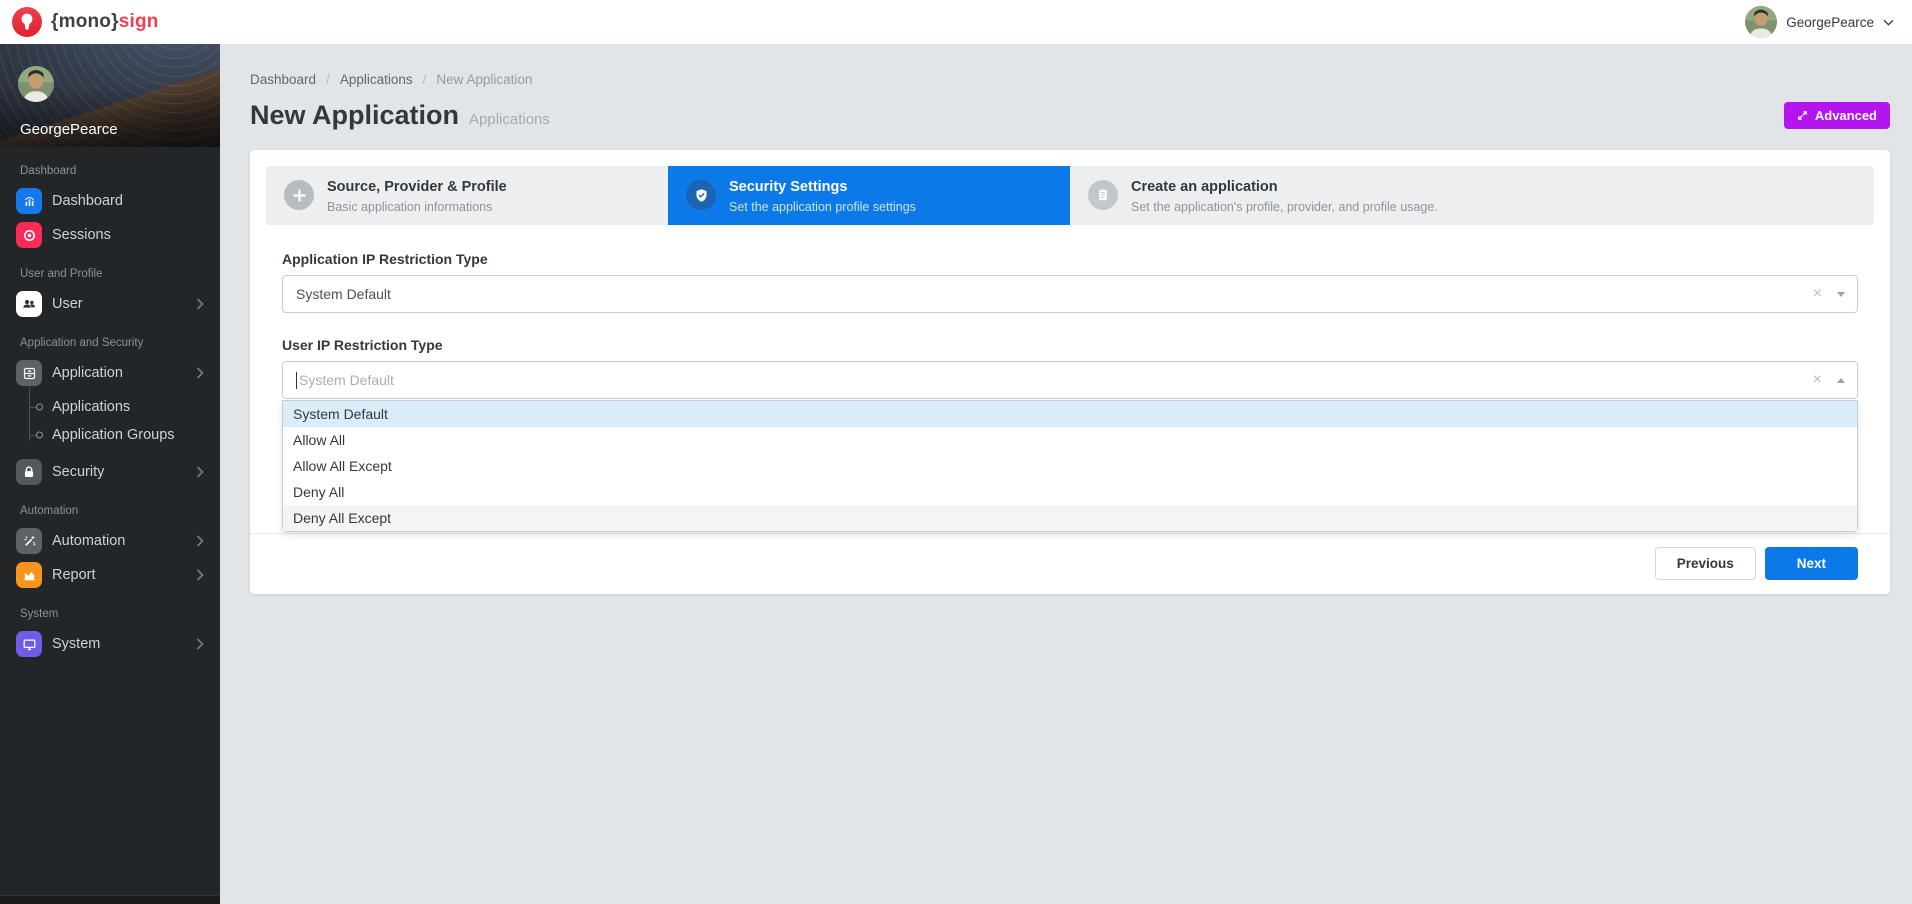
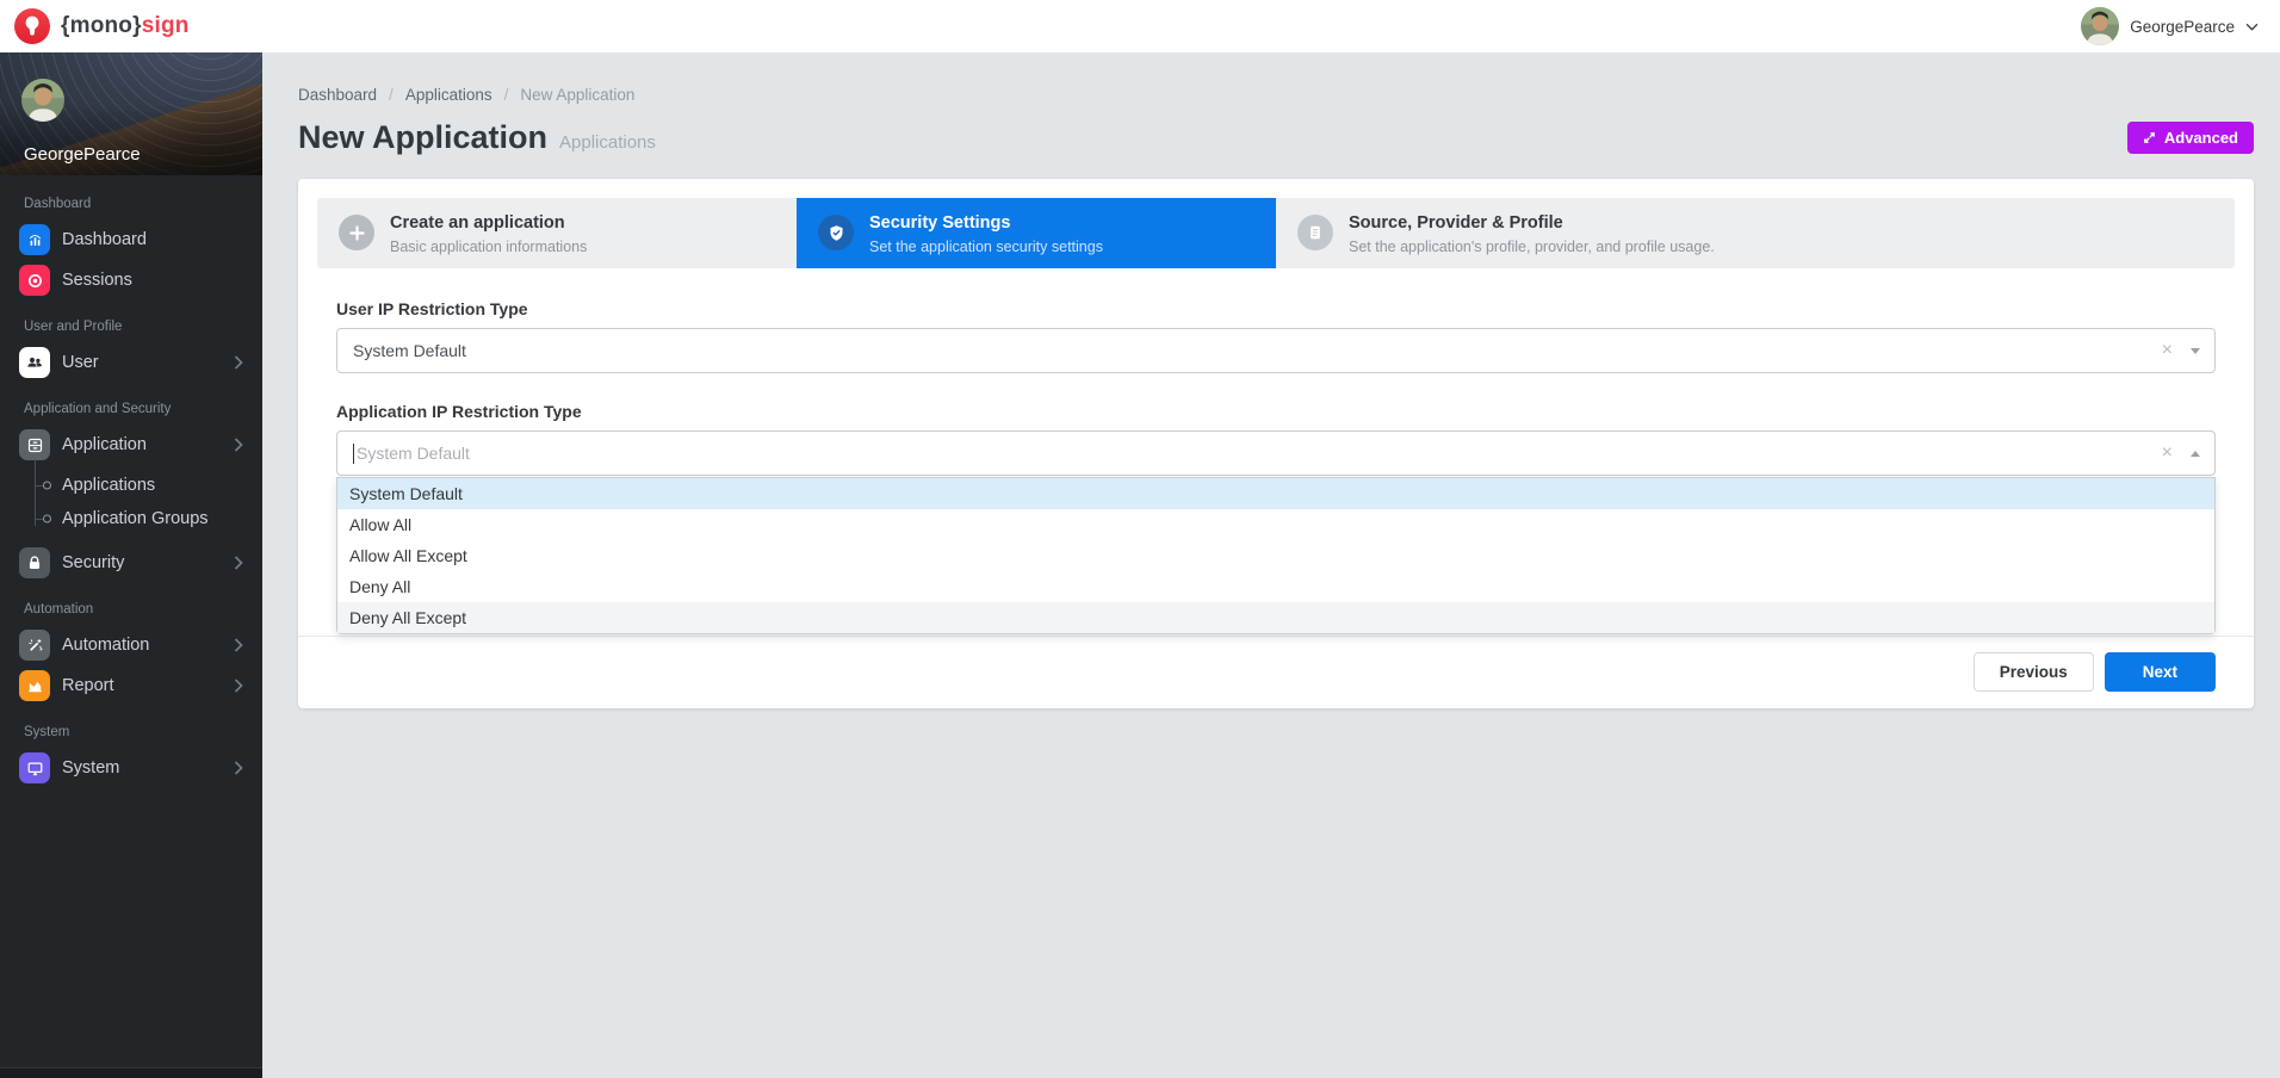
  {mono}sign
  GeorgePearce
  GeorgePearce
  Dashboard
  Dashboard
  Sessions
  User and Profile
  User
  Application and Security
  Application
  Applications
  Application Groups
  Security
  Automation
  Automation
  Report
  System
  System
  Dashboard
  /
  Applications
  /
  New Application
  New Application Applications
  Advanced
- Source, Provider & Profile
+ Create an application
  Basic application informations
  Security Settings
- Set the application profile settings
+ Set the application security settings
- Create an application
+ Source, Provider & Profile
  Set the application's profile, provider, and profile usage.
- Application IP Restriction Type
+ User IP Restriction Type
  System Default
  ×
- User IP Restriction Type
+ Application IP Restriction Type
  System Default
  ×
  System Default
  Allow All
  Allow All Except
  Deny All
  Deny All Except
  Previous
  Next
